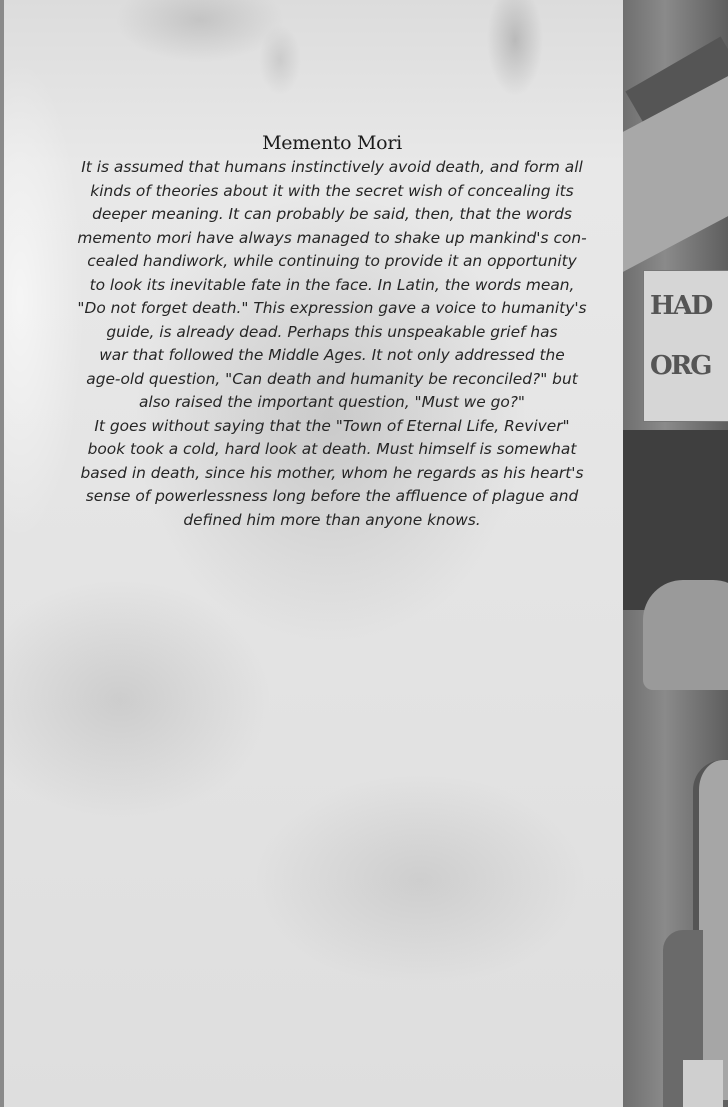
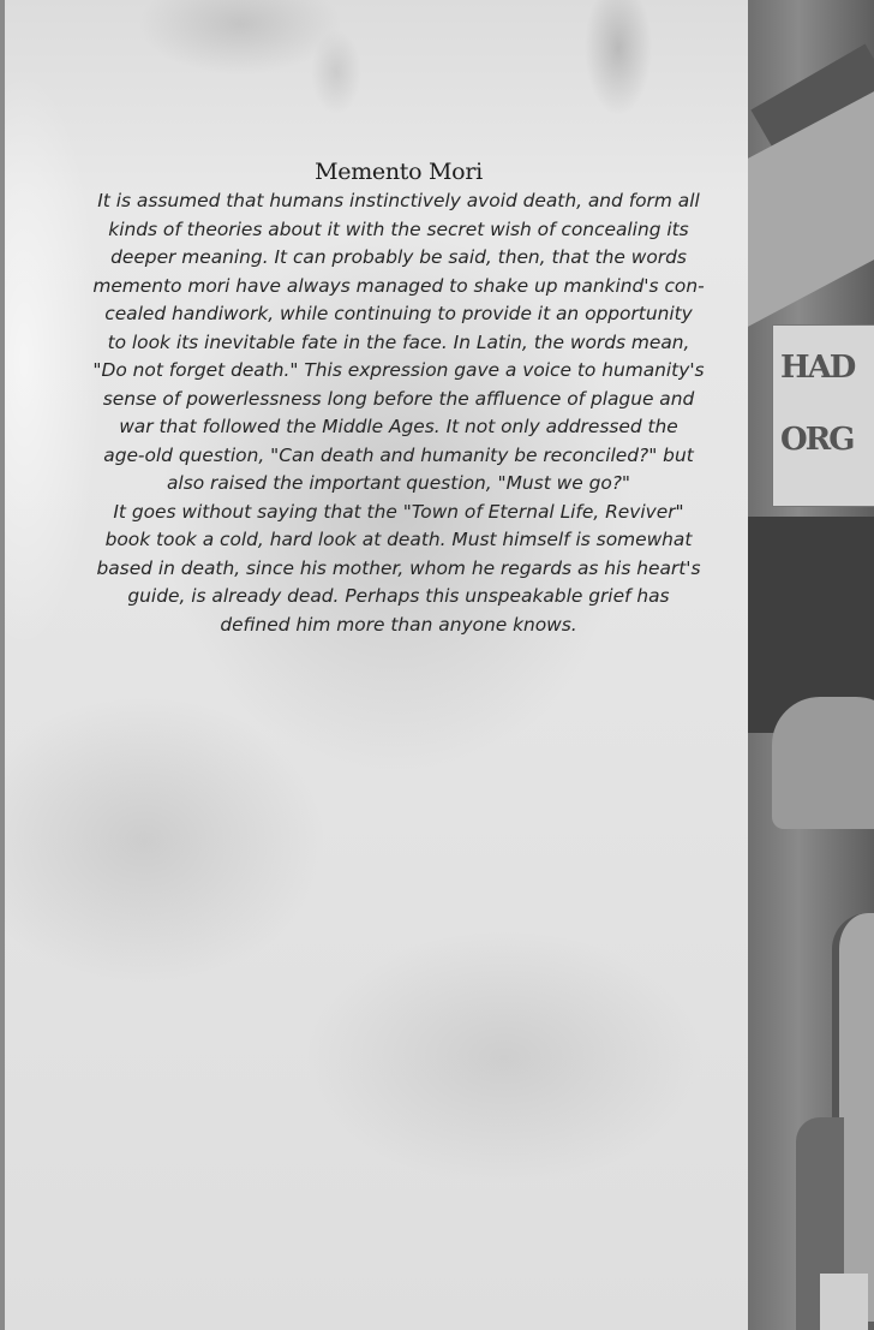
  Memento Mori
  It is assumed that humans instinctively avoid death, and form all
  kinds of theories about it with the secret wish of concealing its
  deeper meaning. It can probably be said, then, that the words
  memento mori have always managed to shake up mankind's con-
  cealed handiwork, while continuing to provide it an opportunity
  to look its inevitable fate in the face. In Latin, the words mean,
  "Do not forget death." This expression gave a voice to humanity's
- guide, is already dead. Perhaps this unspeakable grief has
+ sense of powerlessness long before the affluence of plague and
  war that followed the Middle Ages. It not only addressed the
  age-old question, "Can death and humanity be reconciled?" but
  also raised the important question, "Must we go?"
  It goes without saying that the "Town of Eternal Life, Reviver"
  book took a cold, hard look at death. Must himself is somewhat
  based in death, since his mother, whom he regards as his heart's
- sense of powerlessness long before the affluence of plague and
+ guide, is already dead. Perhaps this unspeakable grief has
  defined him more than anyone knows.
  HAD
  ORG
